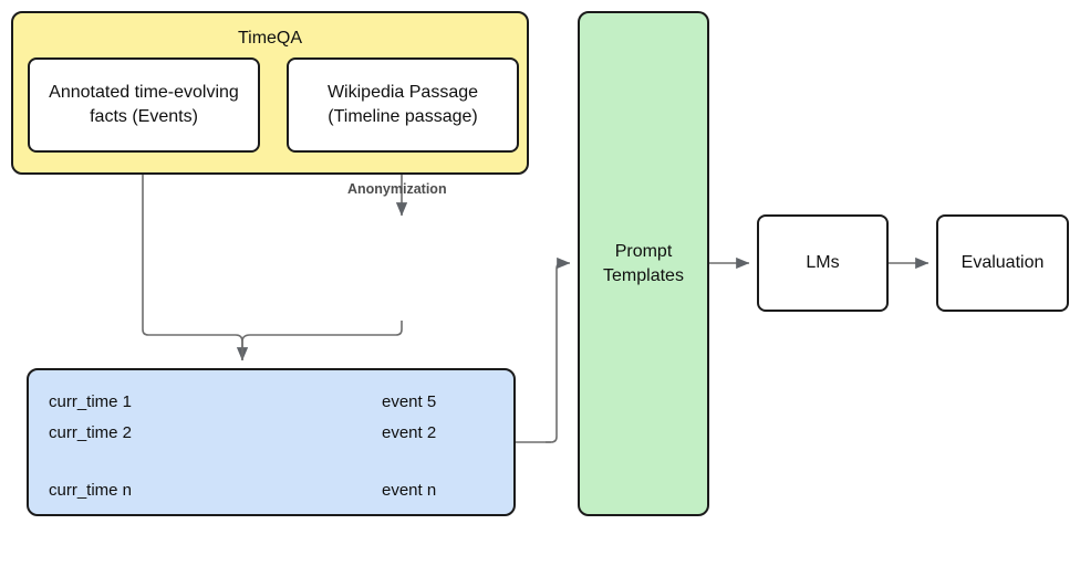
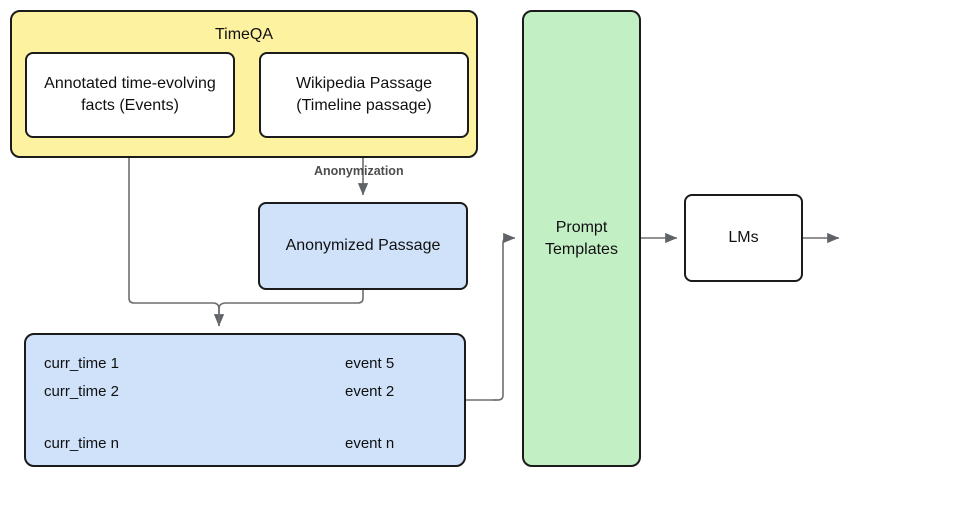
  TimeQA
  Annotated time-evolving
  facts (Events)
  Wikipedia Passage
  (Timeline passage)
  Anonymization
+ Anonymized Passage
  curr_time 1
  curr_time 2
  curr_time n
  event 5
  event 2
  event n
  Prompt
  Templates
  LMs
- Evaluation
